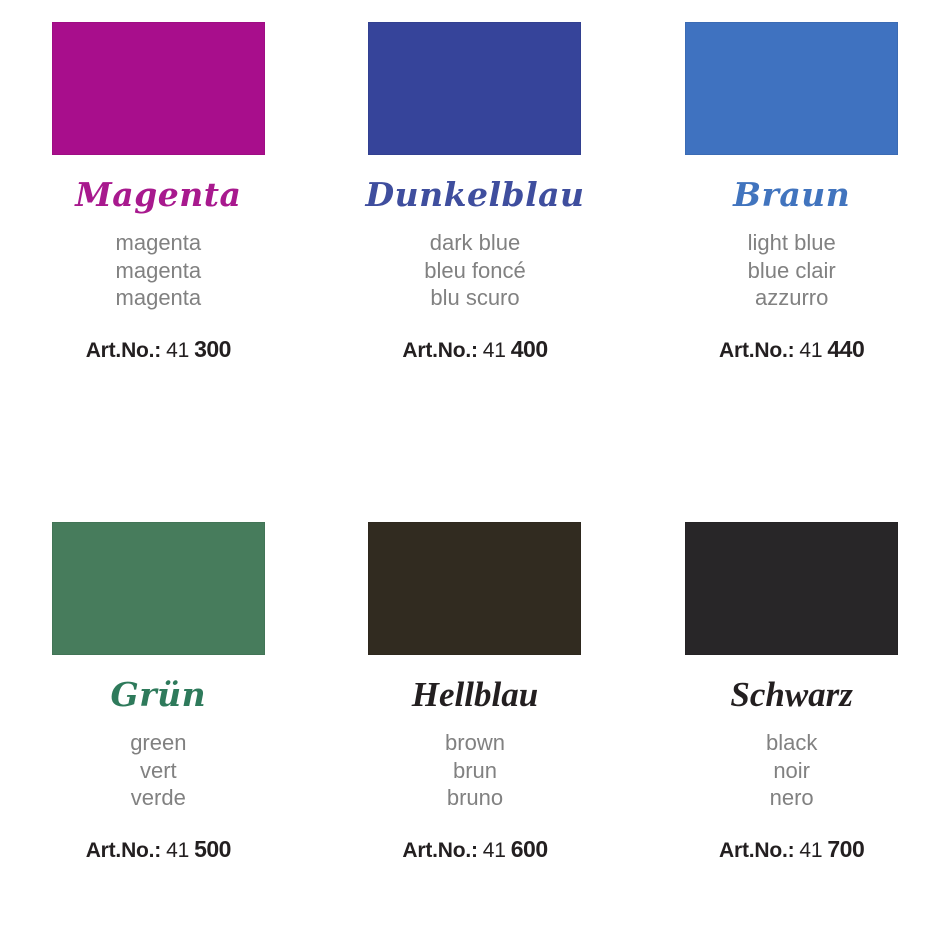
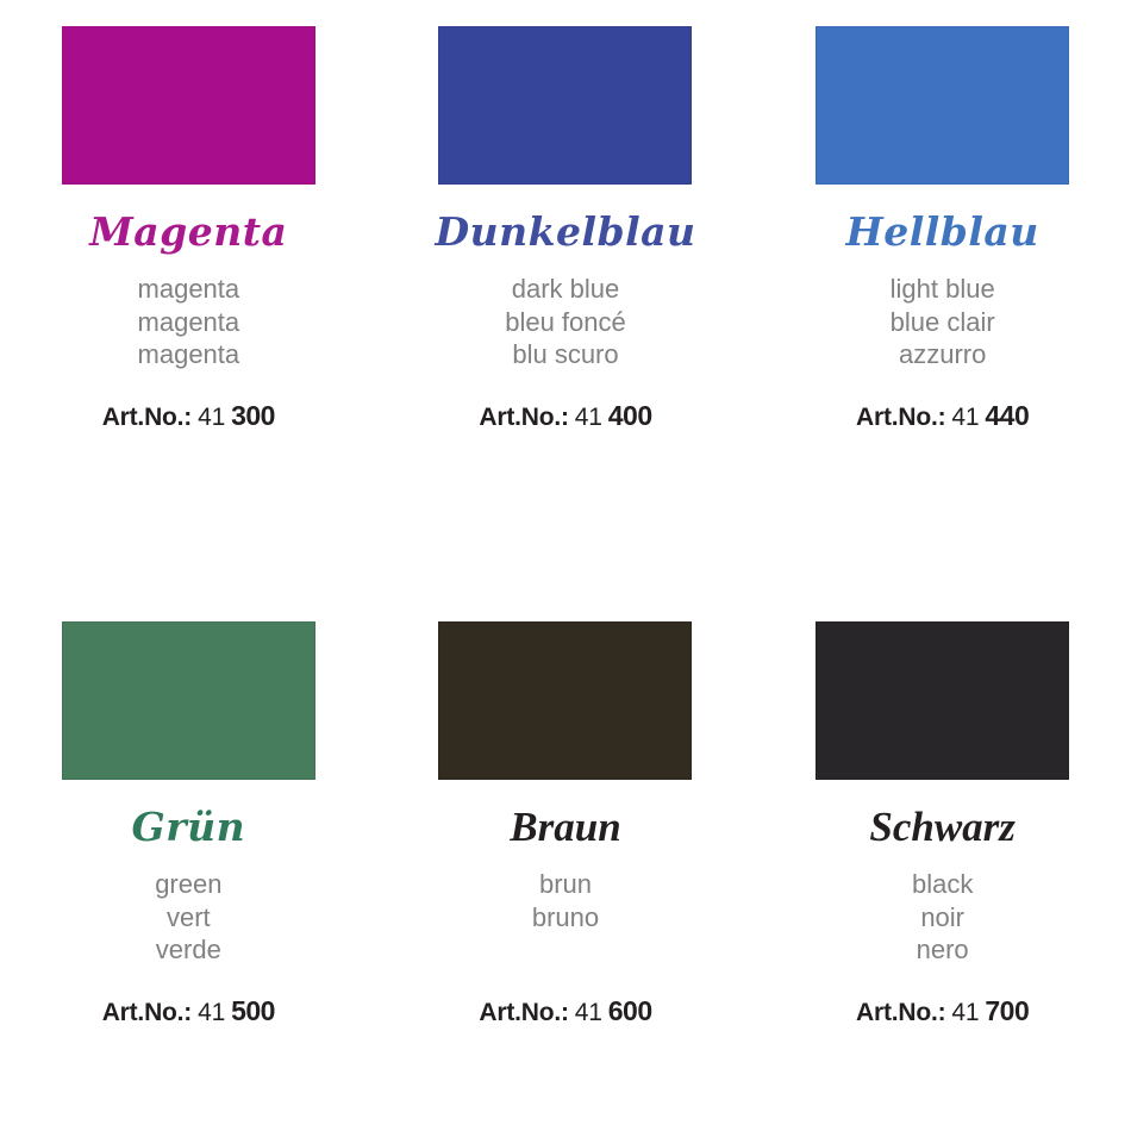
  Magenta
  magenta
  magenta
  magenta
  Art.No.: 41 300
  Dunkelblau
  dark blue
  bleu foncé
  blu scuro
  Art.No.: 41 400
- Braun
+ Hellblau
  light blue
  blue clair
  azzurro
  Art.No.: 41 440
  Grün
  green
  vert
  verde
  Art.No.: 41 500
- Hellblau
+ Braun
- brown
  brun
  bruno
  Art.No.: 41 600
  Schwarz
  black
  noir
  nero
  Art.No.: 41 700
